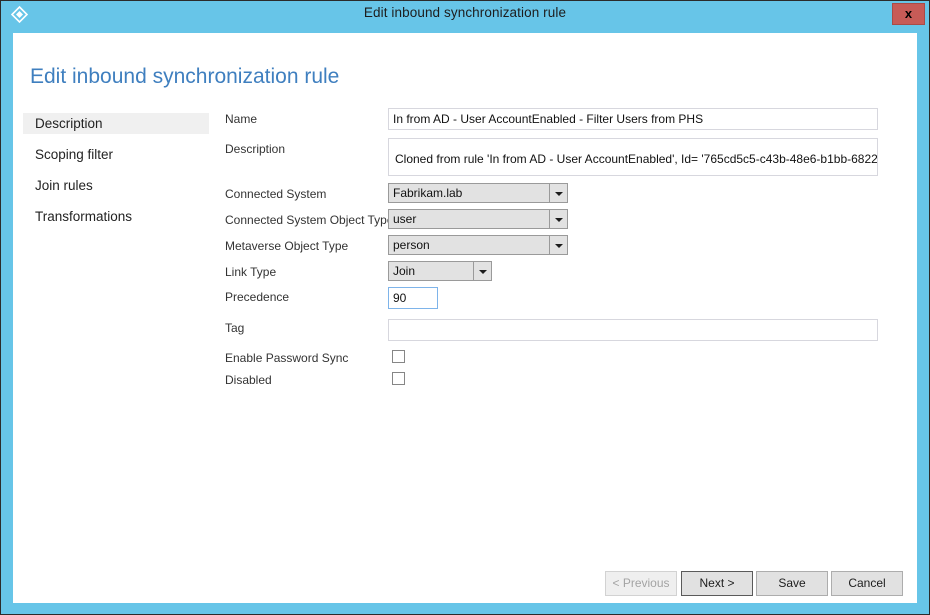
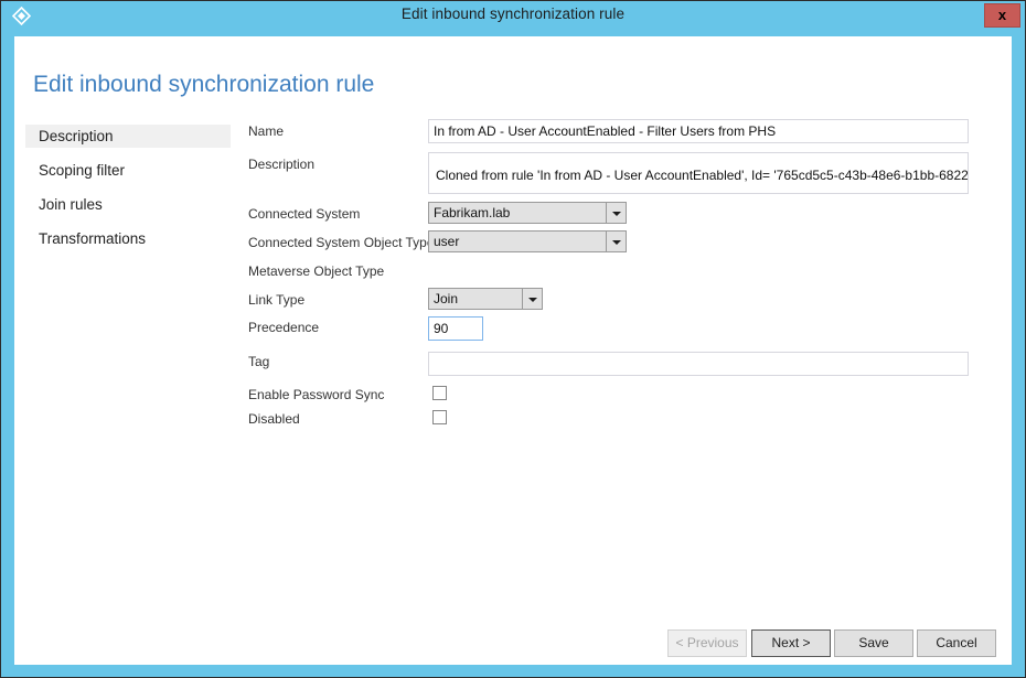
  Edit inbound synchronization rule
  x
  Edit inbound synchronization rule
  Description
  Scoping filter
  Join rules
  Transformations
  Name
  Description
  Connected System
  Connected System Object Typ
  Metaverse Object Type
  Link Type
  Precedence
  Tag
  Enable Password Sync
  Disabled
  In from AD - User AccountEnabled - Filter Users from PHS
  Cloned from rule 'In from AD - User AccountEnabled', Id= '765cd5c5-c43b-48e6-b1bb-6822
  Fabrikam.lab
  user
- person
  Join
  90
  < Previous
  Next >
  Save
  Cancel
